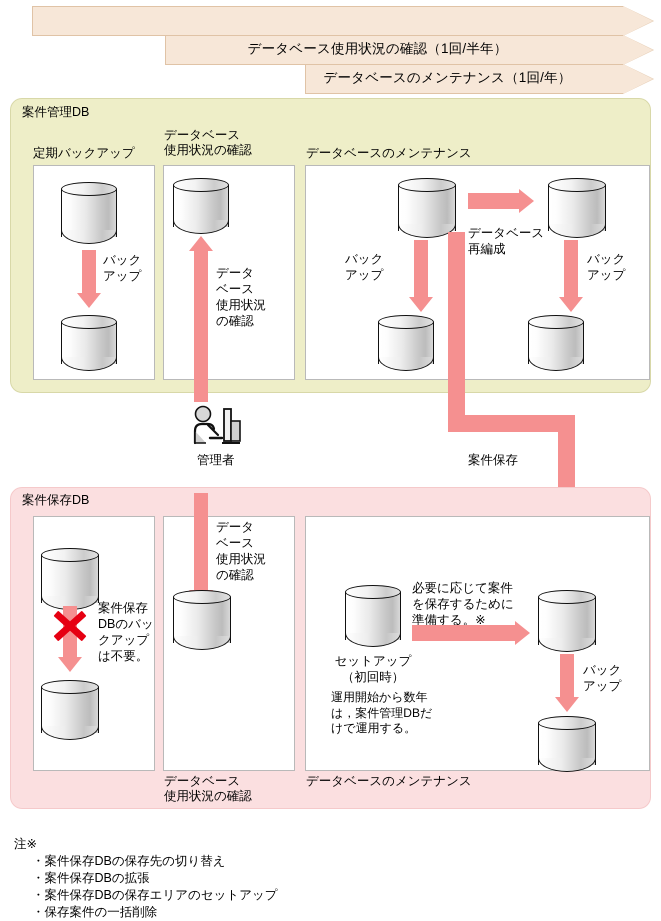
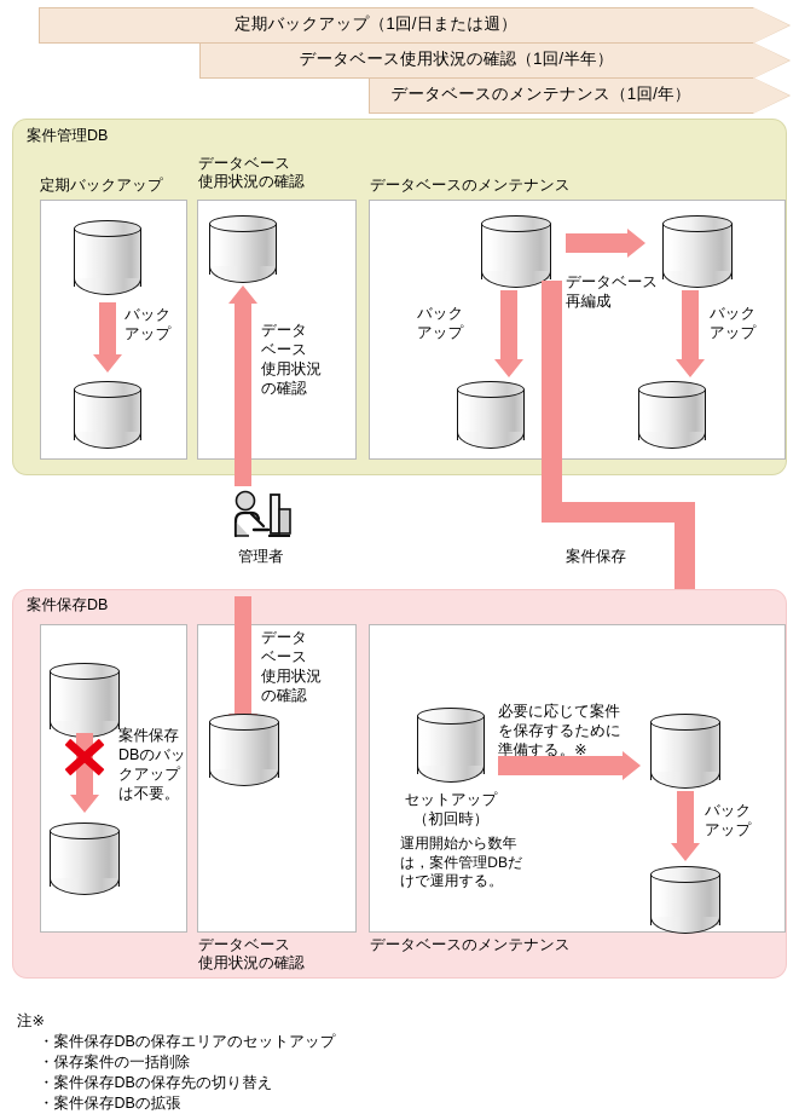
+ 定期バックアップ（1回/日または週）
  データベース使用状況の確認（1回/半年）
  データベースのメンテナンス（1回/年）
  案件管理DB
  定期バックアップ
  データベース
  使用状況の確認
  データベースのメンテナンス
  バック
  アップ
  データ
  ベース
  使用状況
  の確認
  データベース
  再編成
  バック
  アップ
  バック
  アップ
  案件保存
  管理者
  案件保存DB
  案件保存
  DBのバッ
  クアップ
  は不要。
  データ
  ベース
  使用状況
  の確認
  データベース
  使用状況の確認
  データベースのメンテナンス
  セットアップ
  （初回時）
  運用開始から数年
  は，案件管理DBだ
  けで運用する。
  必要に応じて案件
  を保存するために
  準備する。※
  バック
  アップ
  注※
- ・案件保存DBの保存先の切り替え
+ ・案件保存DBの保存エリアのセットアップ
- ・案件保存DBの拡張
+ ・保存案件の一括削除
- ・案件保存DBの保存エリアのセットアップ
+ ・案件保存DBの保存先の切り替え
- ・保存案件の一括削除
+ ・案件保存DBの拡張
